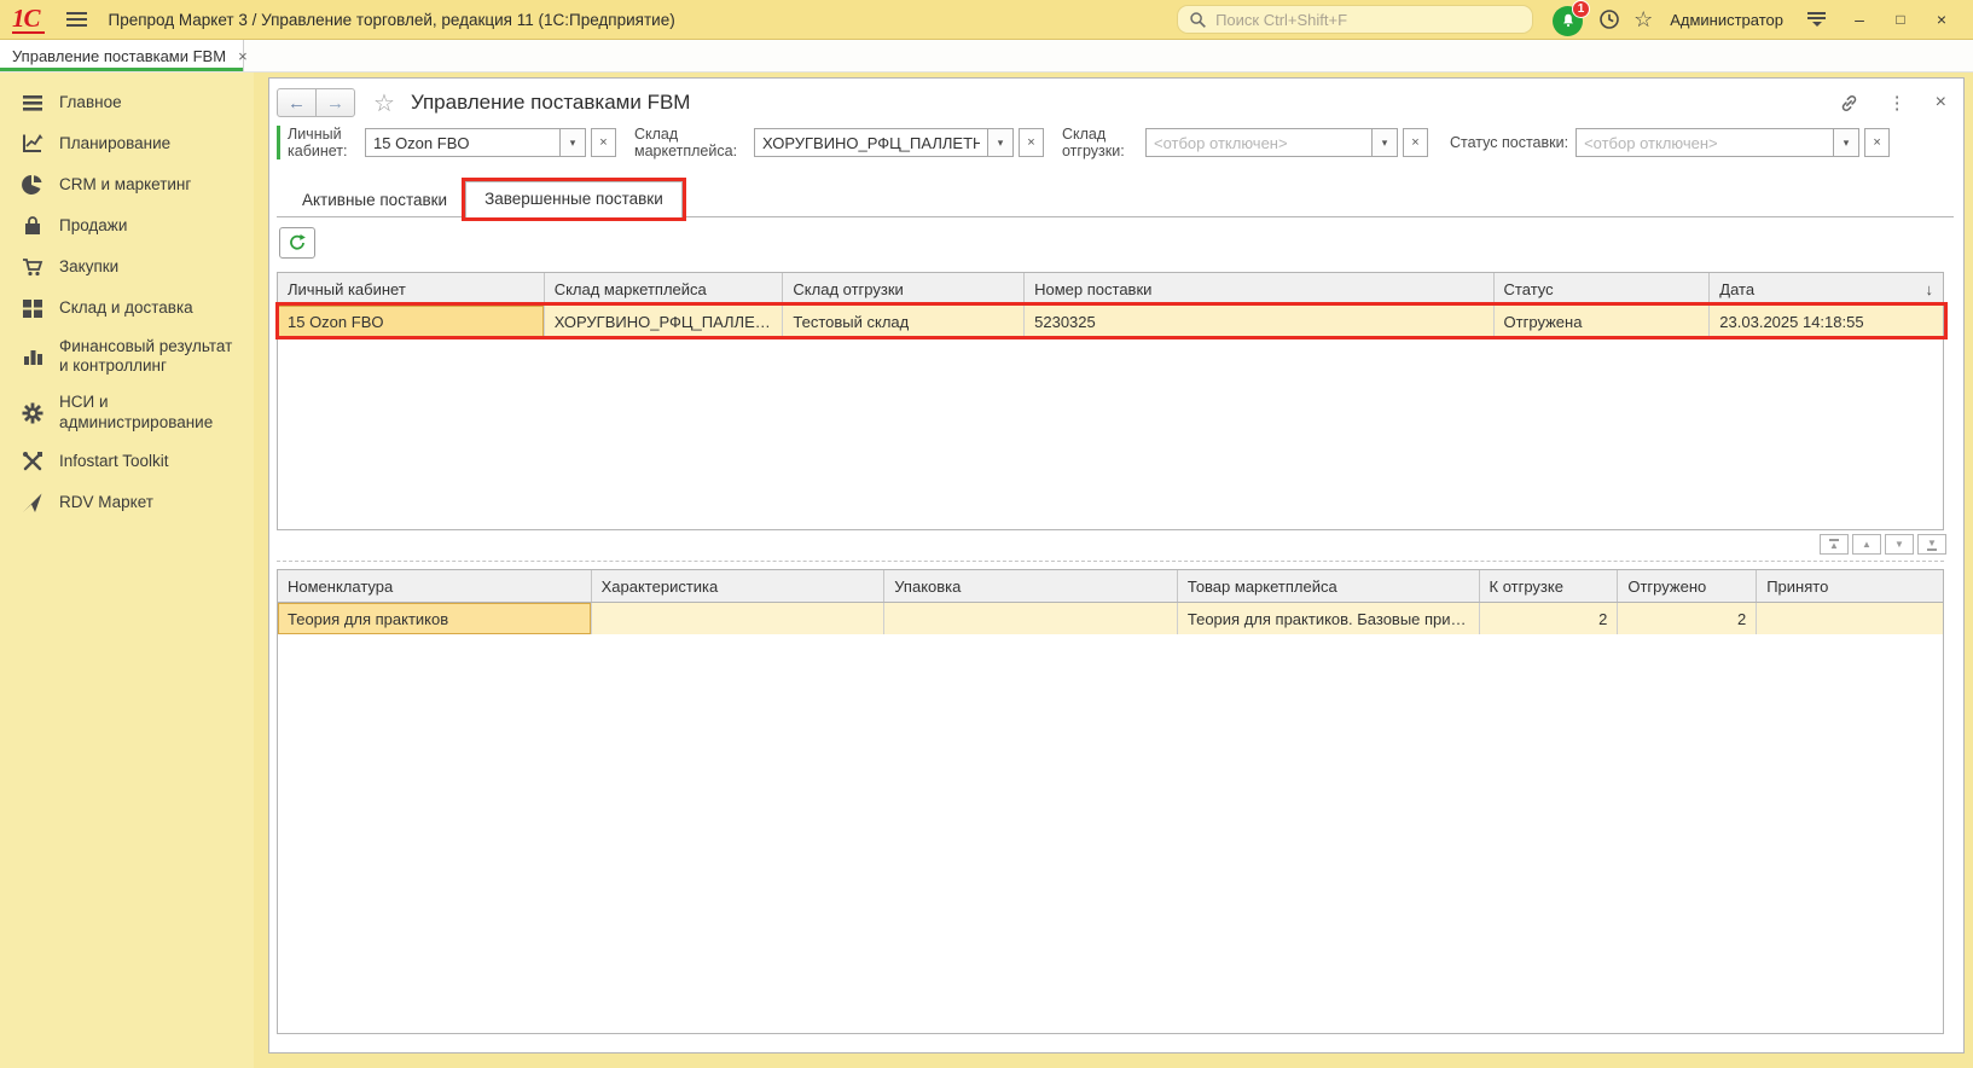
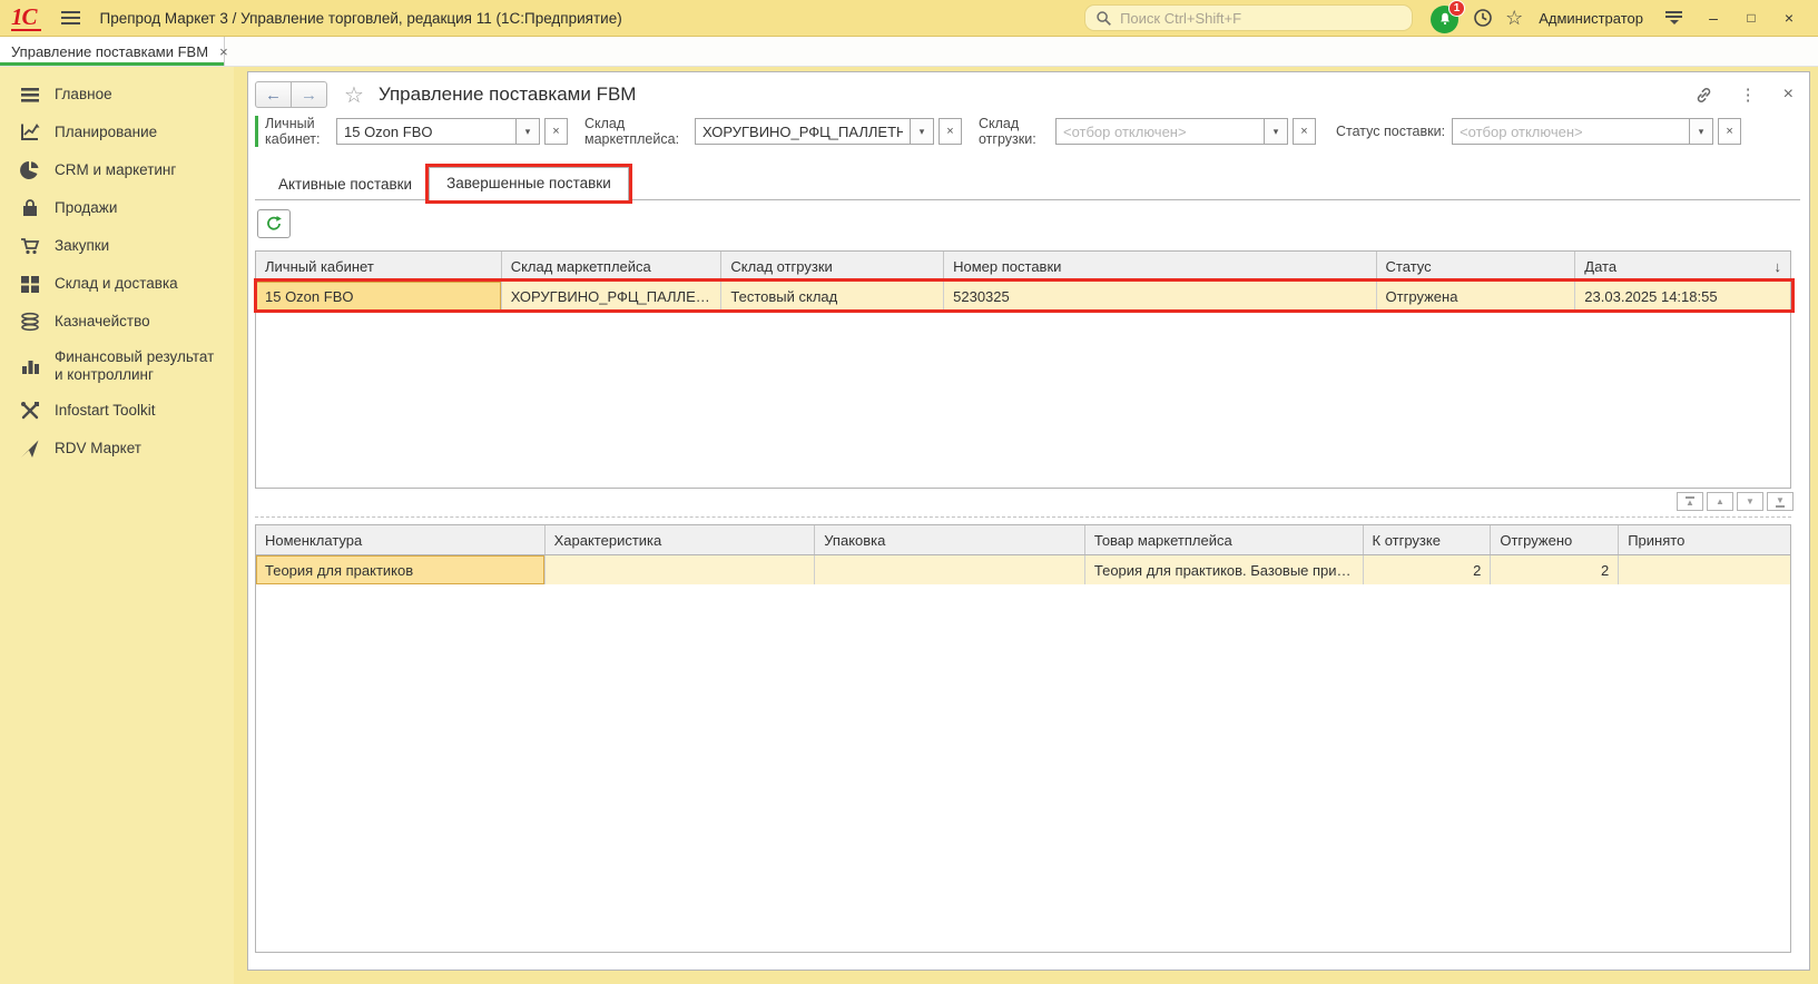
  1С
  Препрод Маркет 3 / Управление торговлей, редакция 11 (1С:Предприятие)
  Поиск Ctrl+Shift+F
  1
  ☆
  Администратор
  –
  □
  ×
  Управление поставками FBM
  ×
  Главное
  Планирование
  CRM и маркетинг
  Продажи
  Закупки
  Склад и доставка
+ Казначейство
  Финансовый результат и контроллинг
- НСИ и администрирование
  Infostart Toolkit
  RDV Маркет
  ←
  →
  ☆
  Управление поставками FBM
  ⋮
  ×
  Личный кабинет:
  15 Ozon FBO
  ▾
  ×
  Склад маркетплейса:
  ХОРУГВИНО_РФЦ_ПАЛЛЕТН
  ▾
  ×
  Склад отгрузки:
  <отбор отключен>
  ▾
  ×
  Статус поставки:
  <отбор отключен>
  ▾
  ×
  Активные поставки
  Завершенные поставки
  Личный кабинет
  Склад маркетплейса
  Склад отгрузки
  Номер поставки
  Статус
  Дата
  ↓
  15 Ozon FBO
  ХОРУГВИНО_РФЦ_ПАЛЛЕ…
  Тестовый склад
  5230325
  Отгружена
  23.03.2025 14:18:55
  ▲
  ▲
  ▼
  ▼
  Номенклатура
  Характеристика
  Упаковка
  Товар маркетплейса
  К отгрузке
  Отгружено
  Принято
  Теория для практиков
  Теория для практиков. Базовые при…
  2
  2
